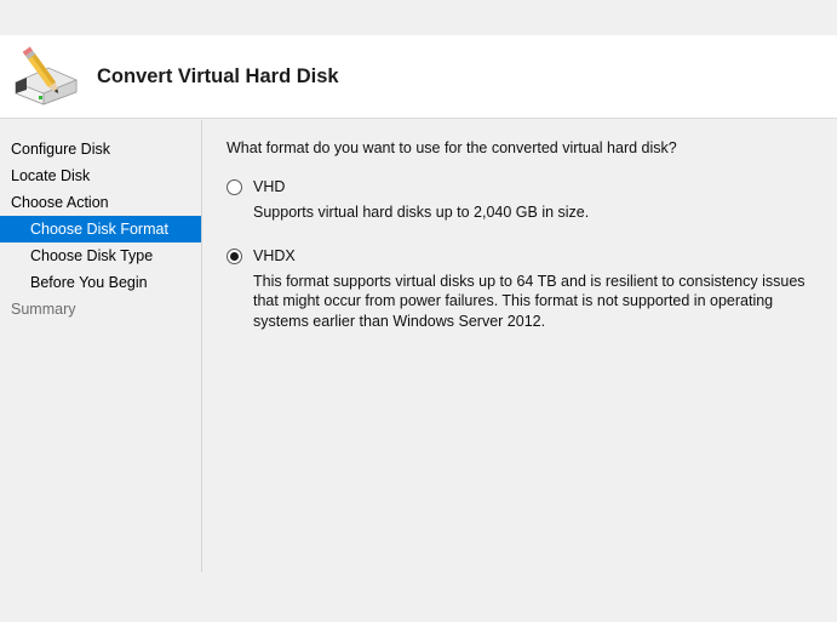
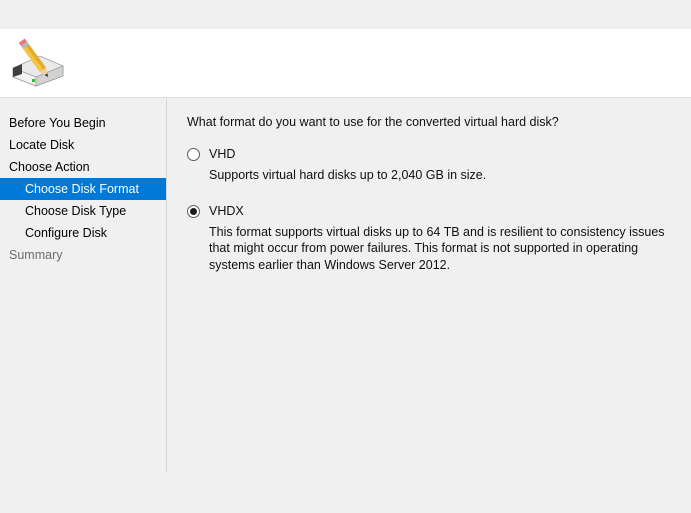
- Convert Virtual Hard Disk
- Configure Disk
+ Before You Begin
  Locate Disk
  Choose Action
  Choose Disk Format
  Choose Disk Type
- Before You Begin
+ Configure Disk
  Summary
  What format do you want to use for the converted virtual hard disk?
  VHD
  Supports virtual hard disks up to 2,040 GB in size.
  VHDX
  This format supports virtual disks up to 64 TB and is resilient to consistency issues that might occur from power failures. This format is not supported in operating systems earlier than Windows Server 2012.
